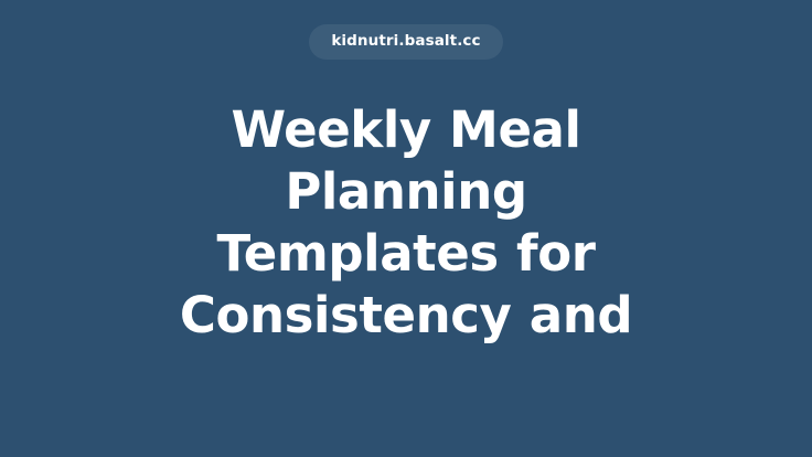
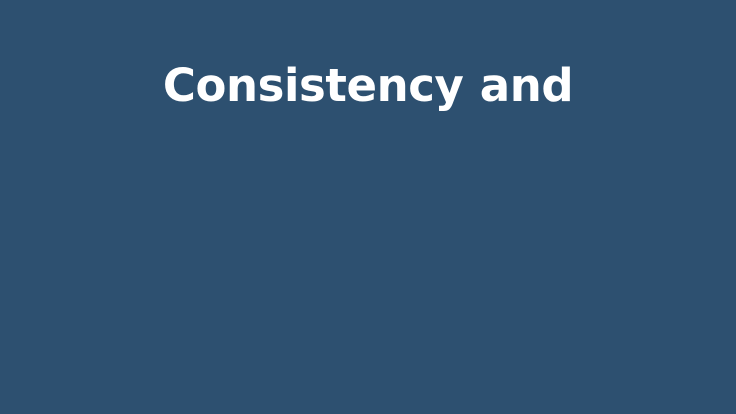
- kidnutri.basalt.cc
- Weekly Meal Planning
- Templates for
  Consistency and
